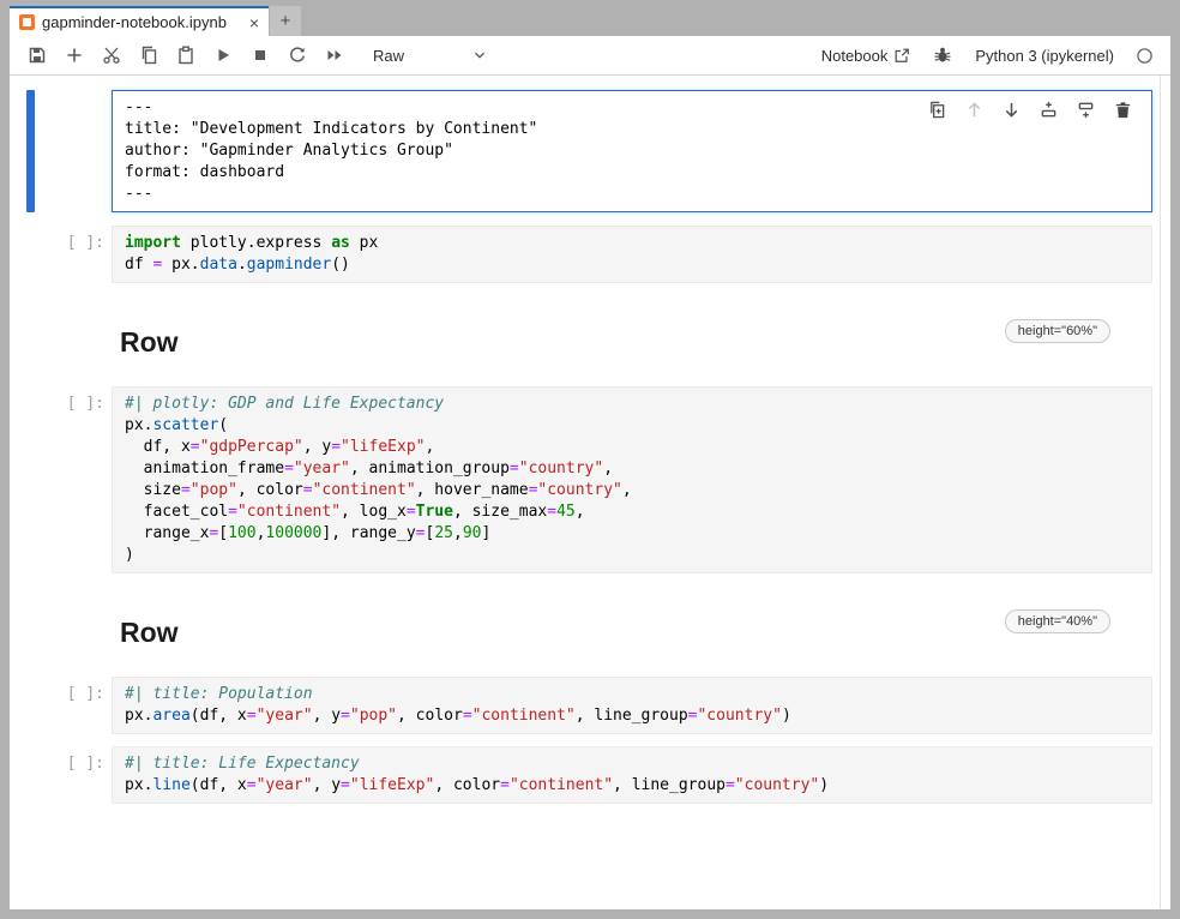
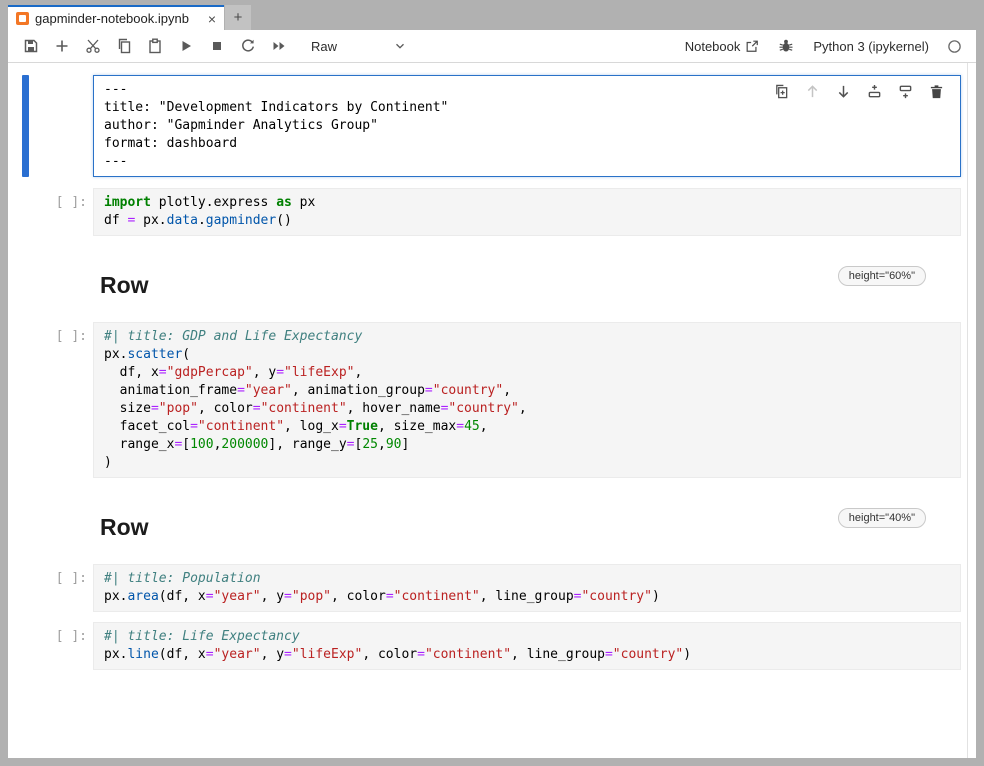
  gapminder-notebook.ipynb
  ×
  +
  Raw
  Notebook
  Python 3 (ipykernel)
  ---
  title: "Development Indicators by Continent"
  author: "Gapminder Analytics Group"
  format: dashboard
  ---
  [ ]:
  import plotly.express as px
  df = px.data.gapminder()
  Row
  height="60%"
  [ ]:
- #| plotly: GDP and Life Expectancy
+ #| title: GDP and Life Expectancy
  px.scatter(
  df, x="gdpPercap", y="lifeExp",
  animation_frame="year", animation_group="country",
  size="pop", color="continent", hover_name="country",
  facet_col="continent", log_x=True, size_max=45,
- range_x=[100,100000], range_y=[25,90]
+ range_x=[100,200000], range_y=[25,90]
  )
  Row
  height="40%"
  [ ]:
  #| title: Population
  px.area(df, x="year", y="pop", color="continent", line_group="country")
  [ ]:
  #| title: Life Expectancy
  px.line(df, x="year", y="lifeExp", color="continent", line_group="country")
